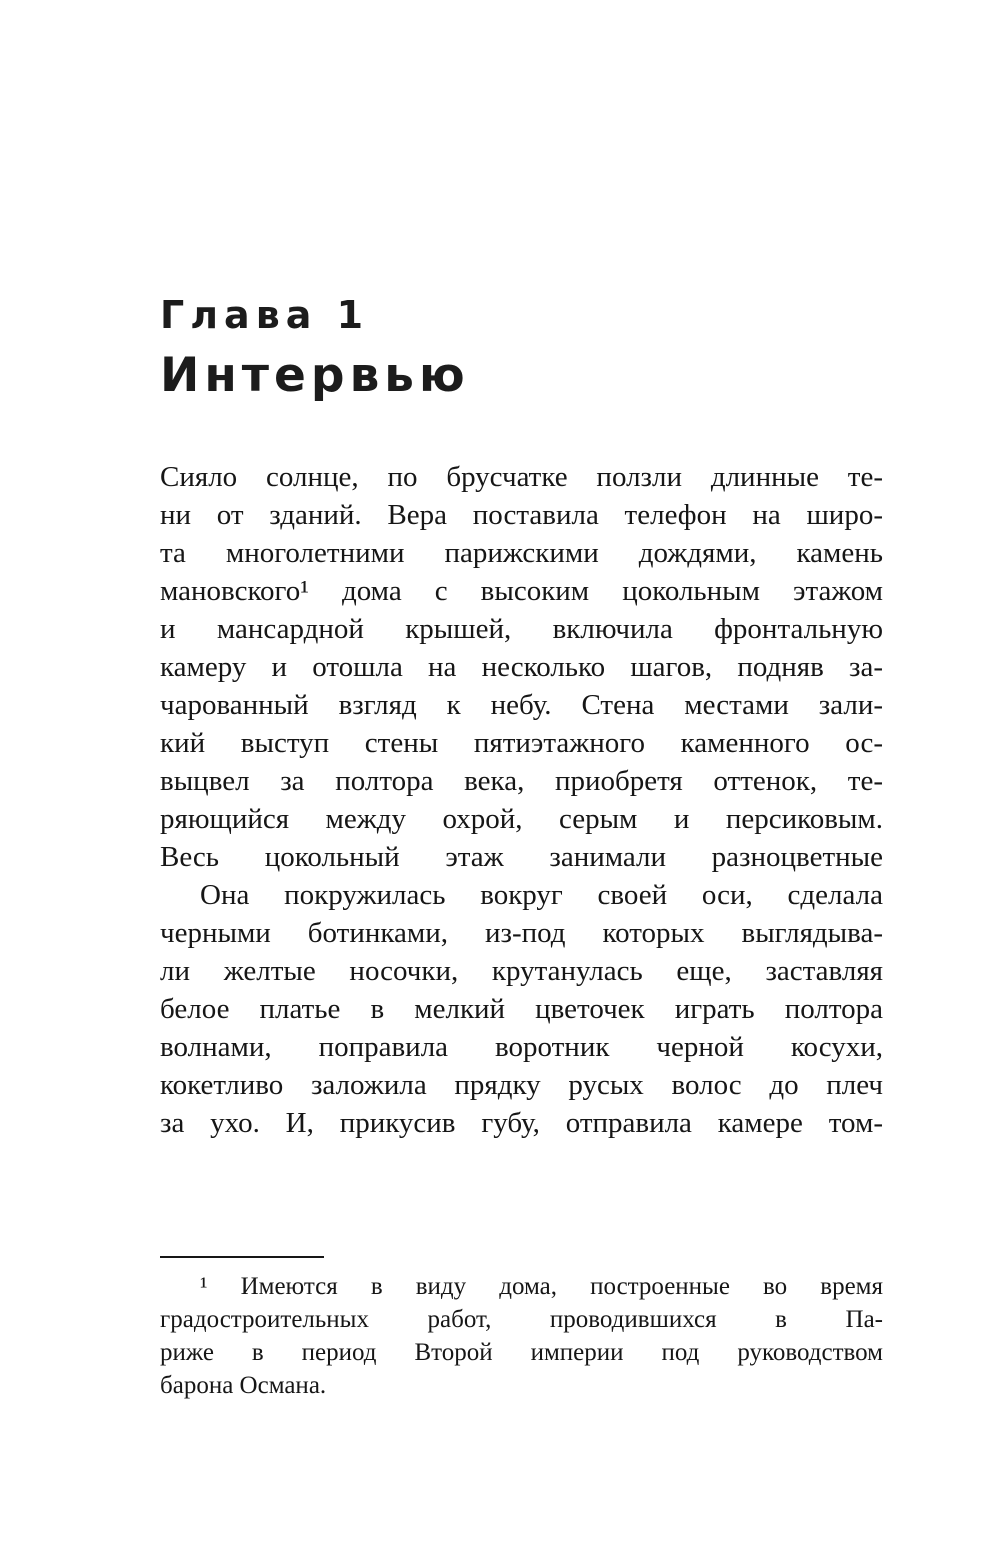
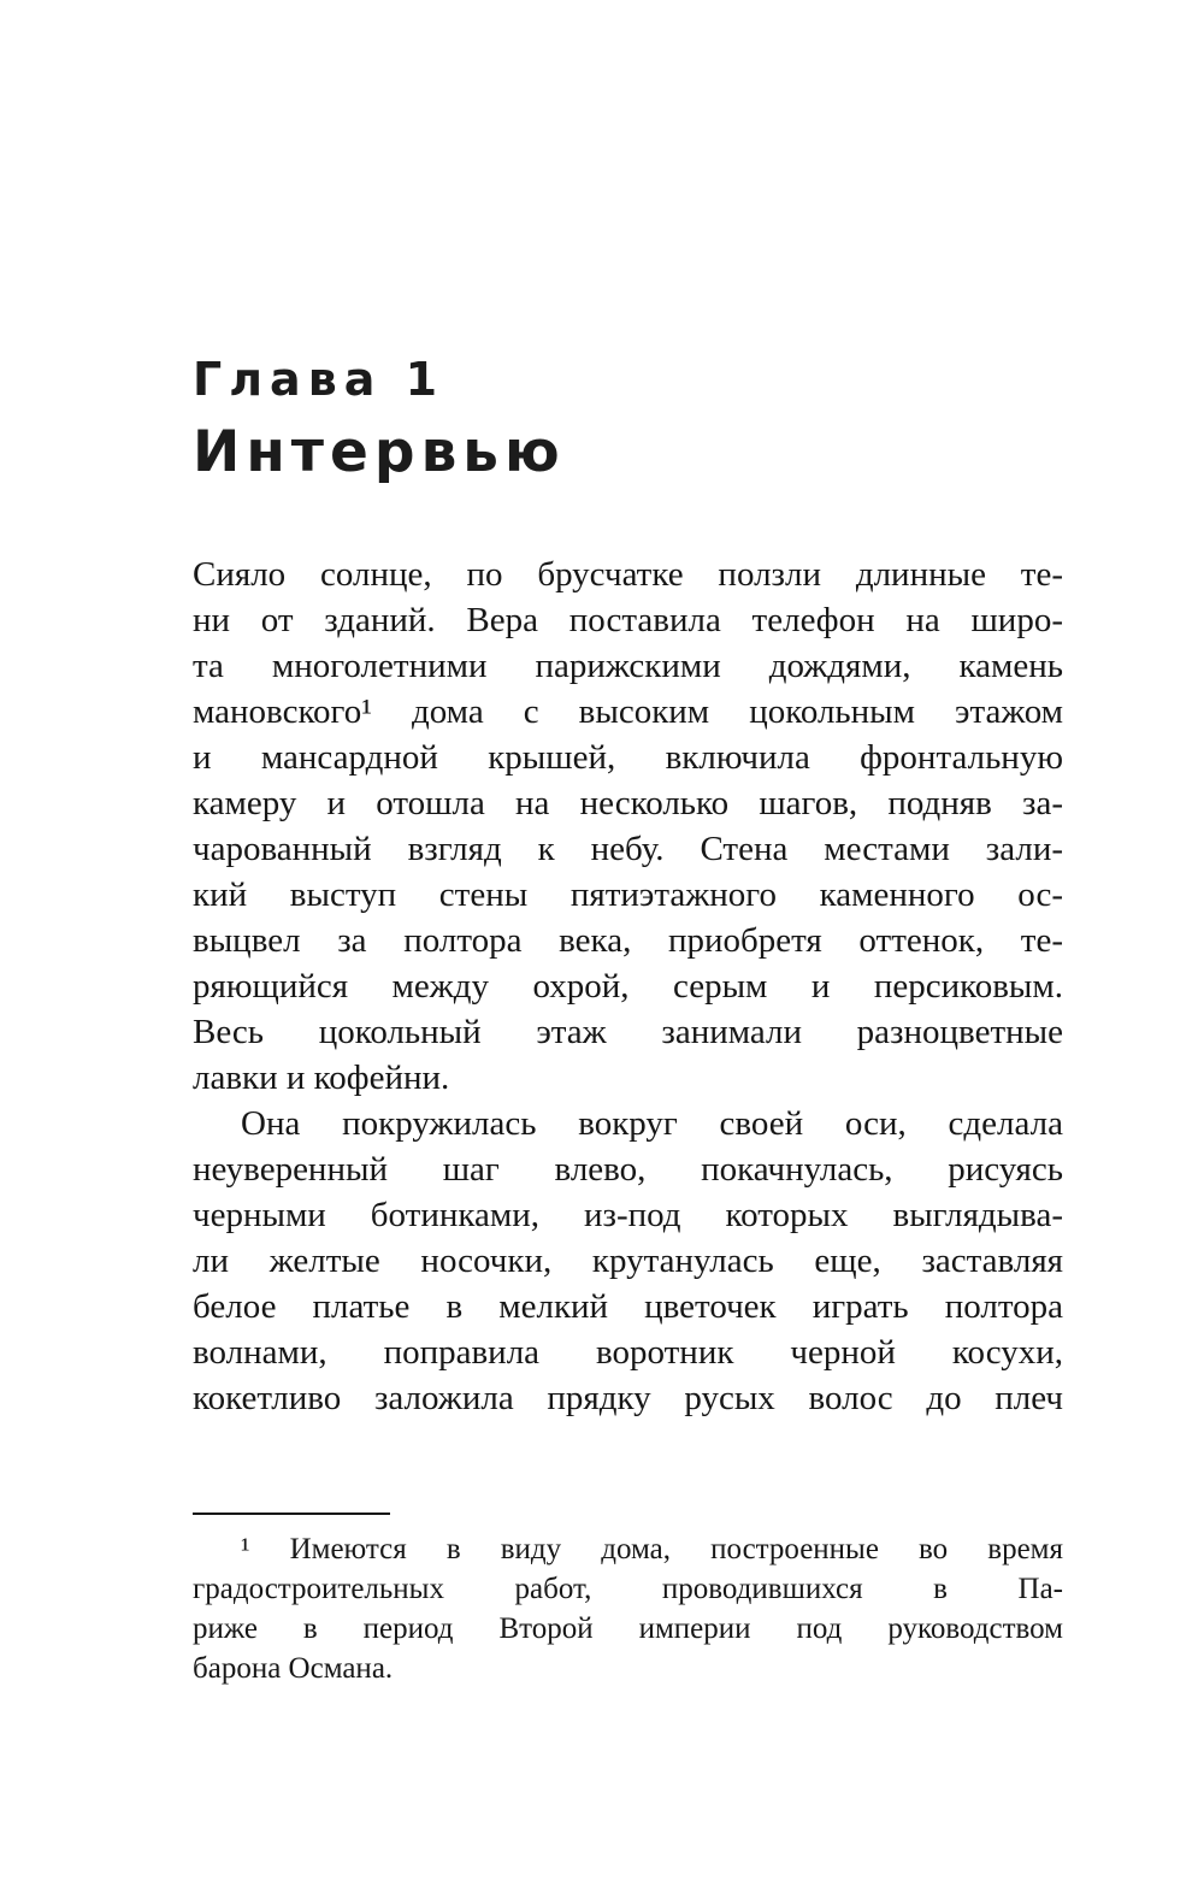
  Глава 1
  Интервью
  Сияло солнце, по брусчатке ползли длинные те-
  ни от зданий. Вера поставила телефон на широ-
  та многолетними парижскими дождями, камень
  мановского¹ дома с высоким цокольным этажом
  и мансардной крышей, включила фронтальную
  камеру и отошла на несколько шагов, подняв за-
  чарованный взгляд к небу. Стена местами зали-
  кий выступ стены пятиэтажного каменного ос-
  выцвел за полтора века, приобретя оттенок, те-
  ряющийся между охрой, серым и персиковым.
  Весь цокольный этаж занимали разноцветные
+ лавки и кофейни.
  Она покружилась вокруг своей оси, сделала
+ неуверенный шаг влево, покачнулась, рисуясь
  черными ботинками, из-под которых выглядыва-
  ли желтые носочки, крутанулась еще, заставляя
  белое платье в мелкий цветочек играть полтора
  волнами, поправила воротник черной косухи,
  кокетливо заложила прядку русых волос до плеч
- за ухо. И, прикусив губу, отправила камере том-
  ¹ Имеются в виду дома, построенные во время
  градостроительных работ, проводившихся в Па-
  риже в период Второй империи под руководством
  барона Османа.
